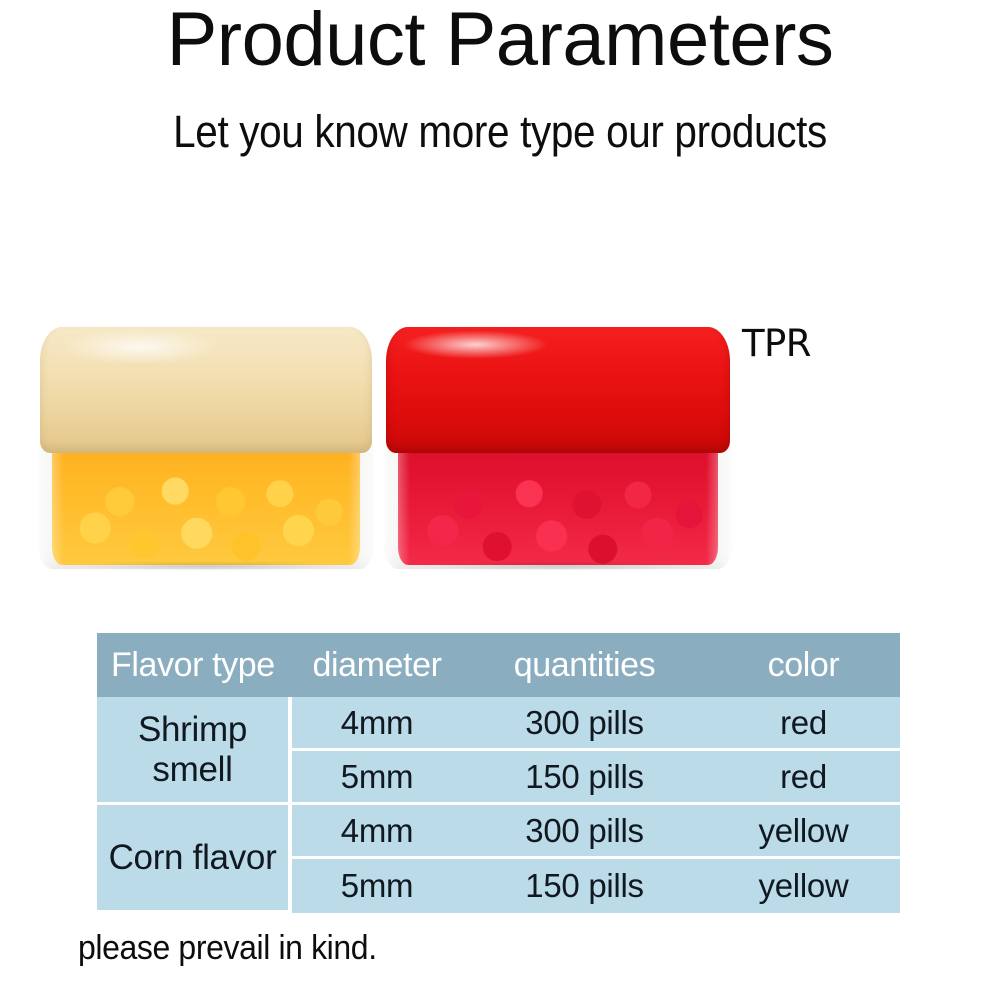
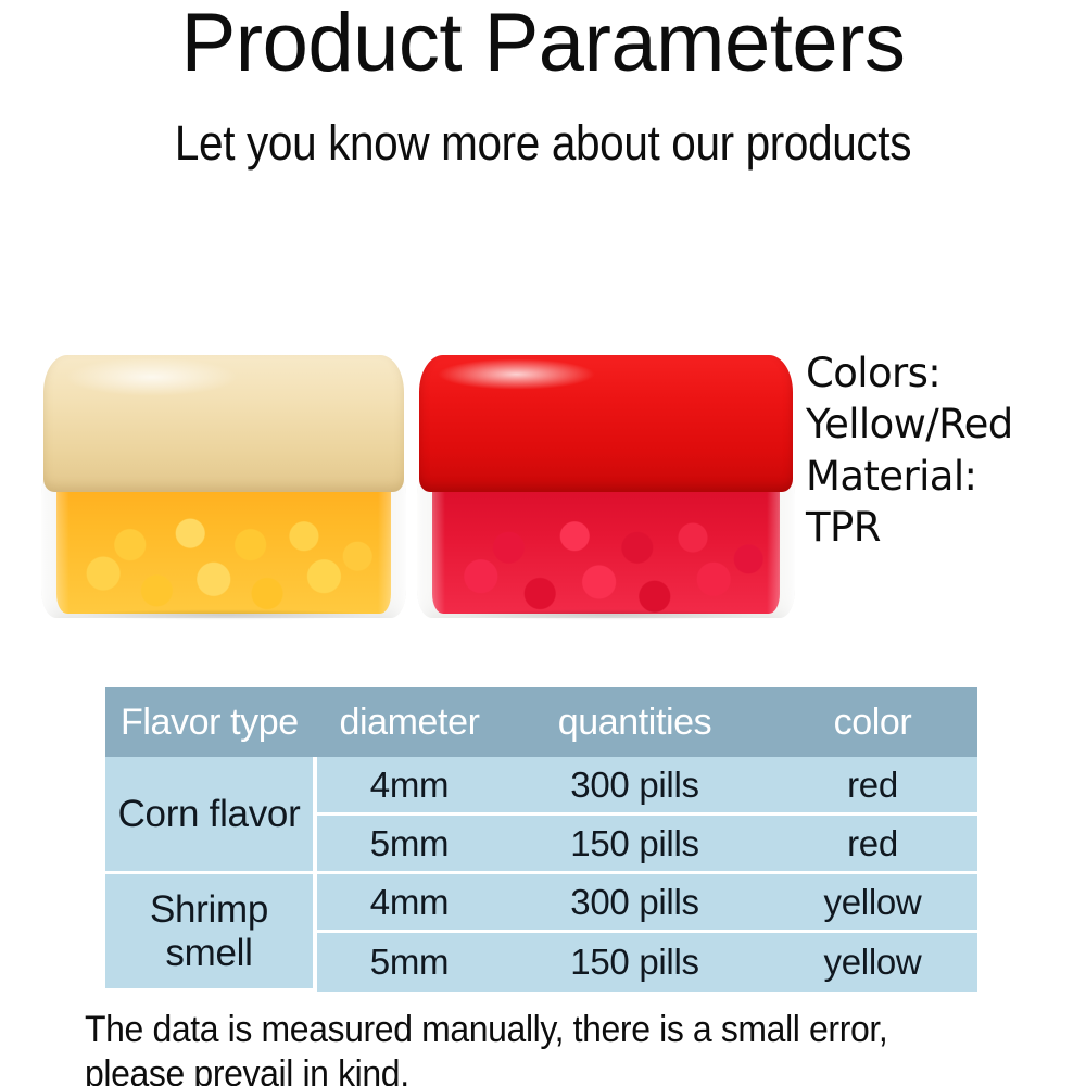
  Product Parameters
- Let you know more type our products
+ Let you know more about our products
+ Colors:
+ Yellow/Red
+ Material:
  TPR
  Flavor type	diameter	quantities	color
- Shrimp smell	4mm	300 pills	red
+ Corn flavor	4mm	300 pills	red
  5mm	150 pills	red
- Corn flavor	4mm	300 pills	yellow
+ Shrimp smell	4mm	300 pills	yellow
  5mm	150 pills	yellow
+ The data is measured manually, there is a small error,
  please prevail in kind.
